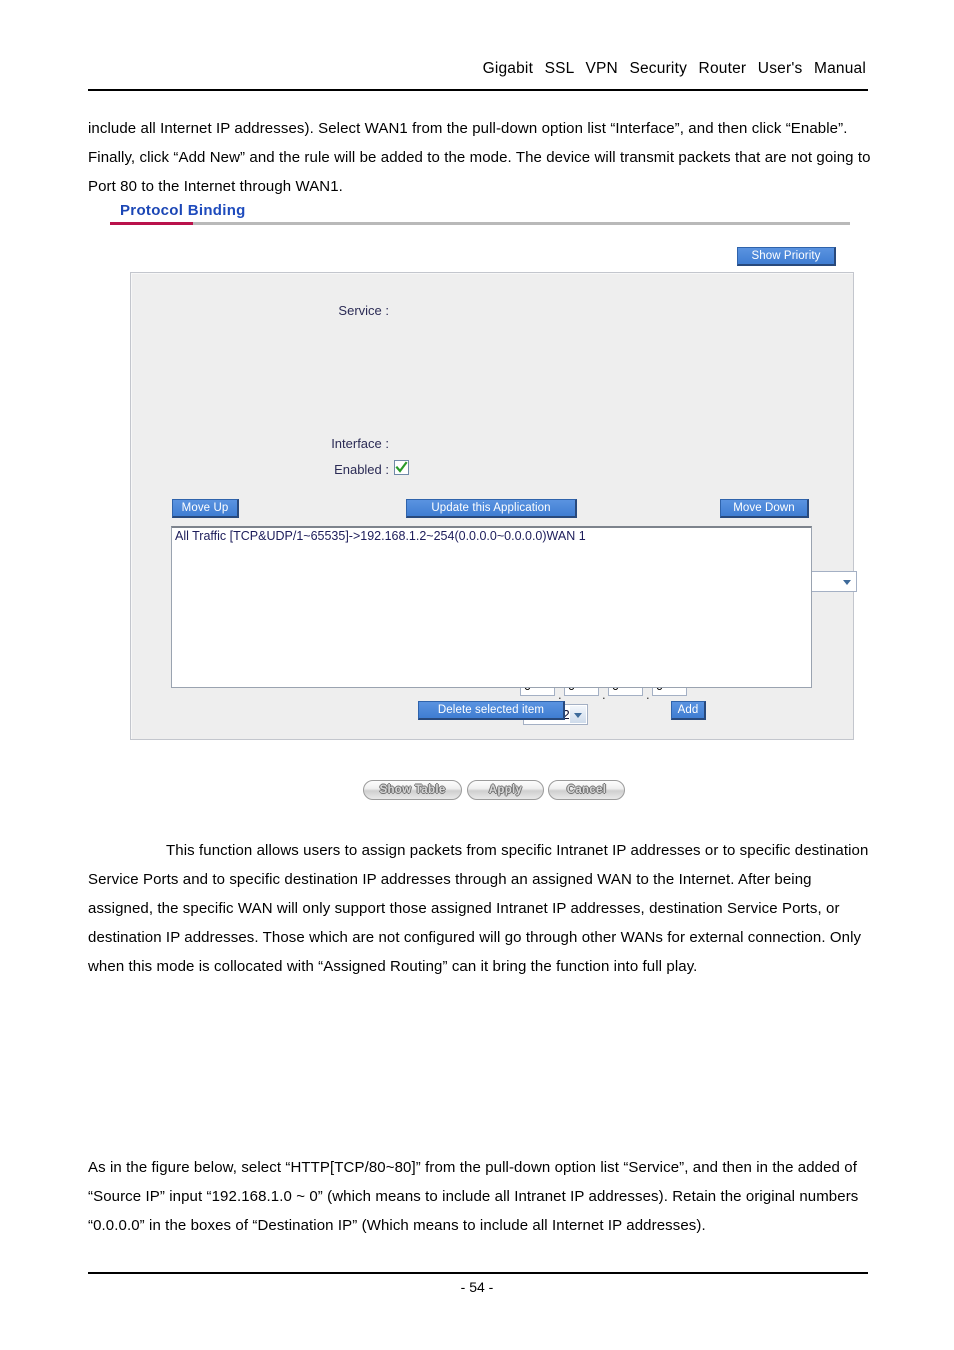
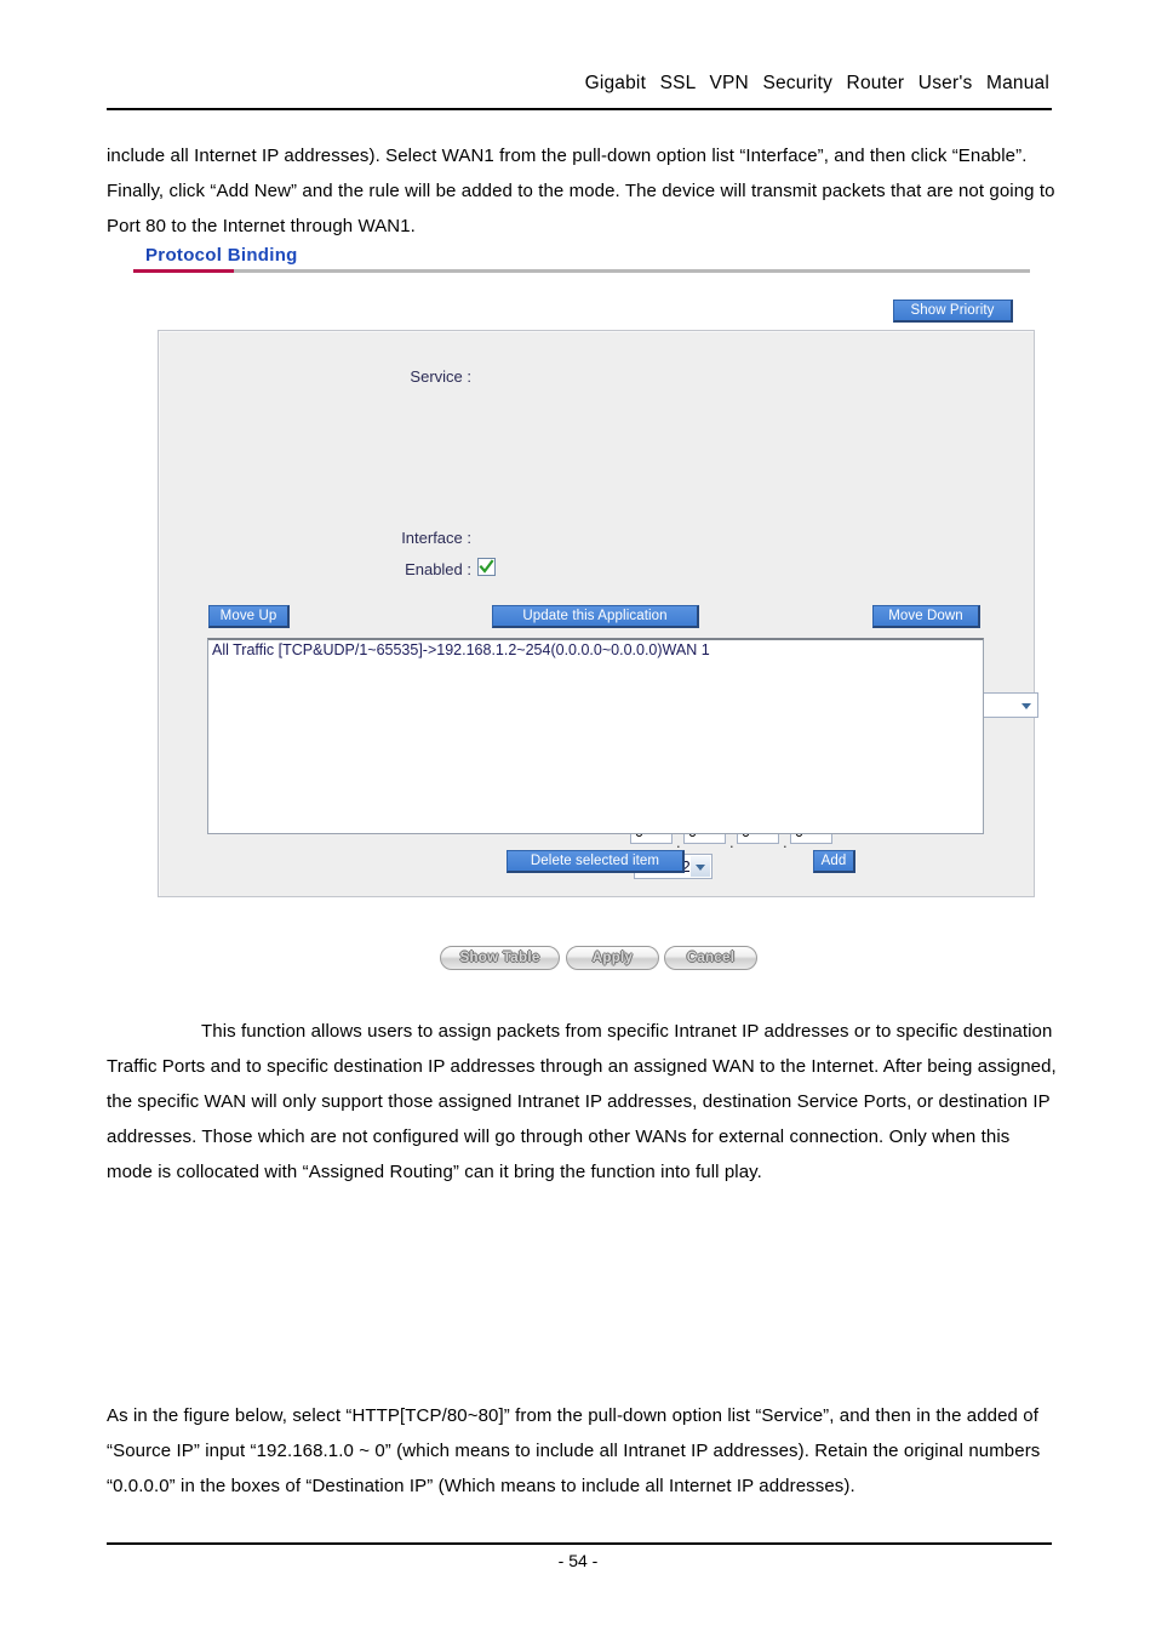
  Gigabit SSL VPN Security Router User's Manual
  include all Internet IP addresses). Select WAN1 from the pull-down option list “Interface”, and then click “Enable”. Finally, click “Add New” and the rule will be added to the mode. The device will transmit packets that are not going to Port 80 to the Internet through WAN1.
  Protocol Binding
  Show Priority
  Service :
  .
  .
  .
  Interface :
  Enabled :
  Move Up
  Update this Application
  Move Down
  All Traffic [TCP&UDP/1~65535]->192.168.1.2~254(0.0.0.0~0.0.0.0)WAN 1
  Delete selected item
  Add
  Show Table
  Apply
  Cancel
- This function allows users to assign packets from specific Intranet IP addresses or to specific destination Service Ports and to specific destination IP addresses through an assigned WAN to the Internet. After being assigned, the specific WAN will only support those assigned Intranet IP addresses, destination Service Ports, or destination IP addresses. Those which are not configured will go through other WANs for external connection. Only when this mode is collocated with “Assigned Routing” can it bring the function into full play.
+ This function allows users to assign packets from specific Intranet IP addresses or to specific destination Traffic Ports and to specific destination IP addresses through an assigned WAN to the Internet. After being assigned, the specific WAN will only support those assigned Intranet IP addresses, destination Service Ports, or destination IP addresses. Those which are not configured will go through other WANs for external connection. Only when this mode is collocated with “Assigned Routing” can it bring the function into full play.
  As in the figure below, select “HTTP[TCP/80~80]” from the pull-down option list “Service”, and then in the added of “Source IP” input “192.168.1.0 ~ 0” (which means to include all Intranet IP addresses). Retain the original numbers “0.0.0.0” in the boxes of “Destination IP” (Which means to include all Internet IP addresses).
  - 54 -
